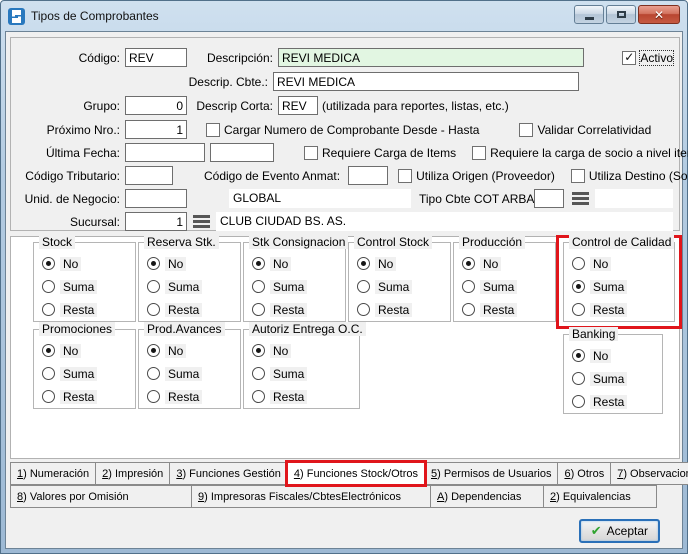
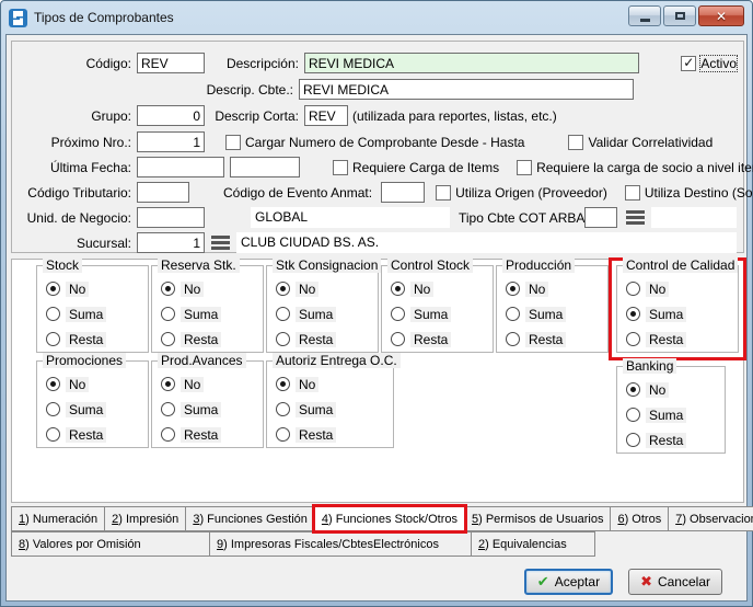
  Tipos de Comprobantes
  ✕
  Código:
  REV
  Descripción:
  REVI MEDICA
  ✓
  Activo
  Descrip. Cbte.:
  REVI MEDICA
  Grupo:
  0
  Descrip Corta:
  REV
  (utilizada para reportes, listas, etc.)
  Próximo Nro.:
  1
  Cargar Numero de Comprobante Desde - Hasta
  Validar Correlatividad
  Última Fecha:
  Requiere Carga de Items
  Requiere la carga de socio a nivel ite
  Código Tributario:
  Código de Evento Anmat:
  Utiliza Origen (Proveedor)
  Utiliza Destino (So
  Unid. de Negocio:
  GLOBAL
  Tipo Cbte COT ARBA
  Sucursal:
  1
  CLUB CIUDAD BS. AS.
  Stock
  No
  Suma
  Resta
  Reserva Stk.
  No
  Suma
  Resta
  Stk Consignacion
  No
  Suma
  Resta
  Control Stock
  No
  Suma
  Resta
  Producción
  No
  Suma
  Resta
  Control de Calidad
  No
  Suma
  Resta
  Promociones
  No
  Suma
  Resta
  Prod.Avances
  No
  Suma
  Resta
  Autoriz Entrega O.C.
  No
  Suma
  Resta
  Banking
  No
  Suma
  Resta
  1
  ) Numeración
  2
  ) Impresión
  3
  ) Funciones Gestión
  4
  ) Funciones Stock/Otros
  5
  ) Permisos de Usuarios
  6
  ) Otros
  7
  ) Observacio
  8
  ) Valores por Omisión
  9
  ) Impresoras Fiscales/CbtesElectrónicos
- A
- ) Dependencias
  2
  ) Equivalencias
  ✔
  Aceptar
+ ✖
+ Cancelar
